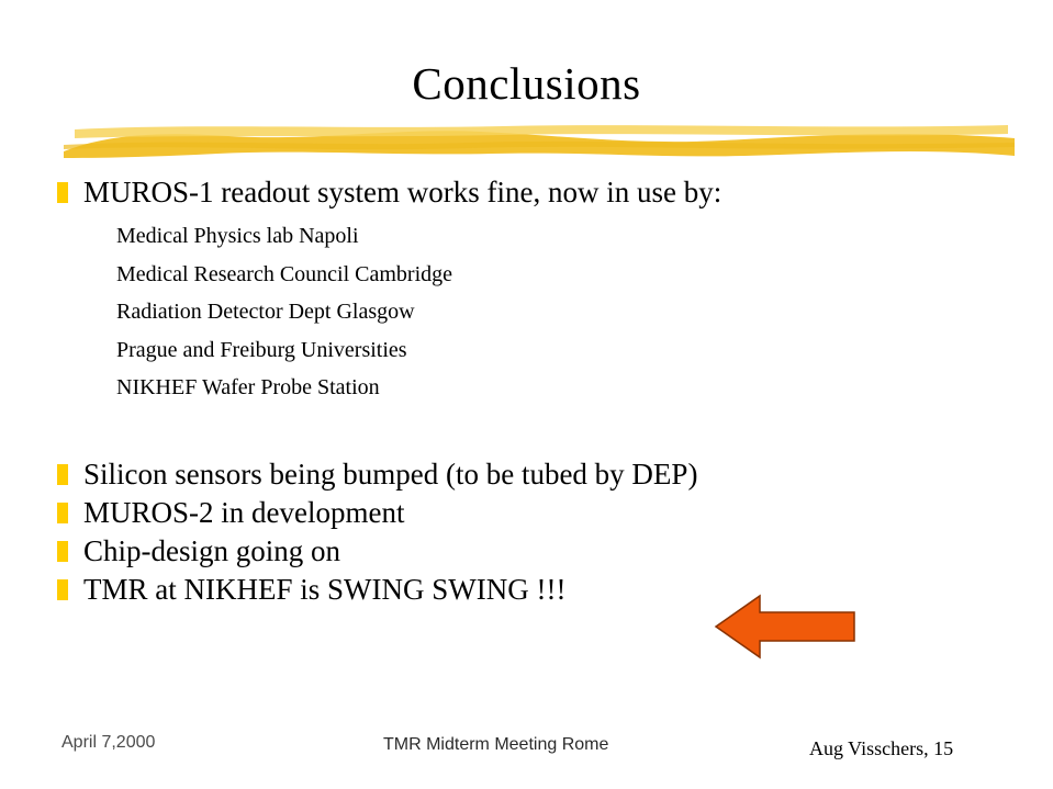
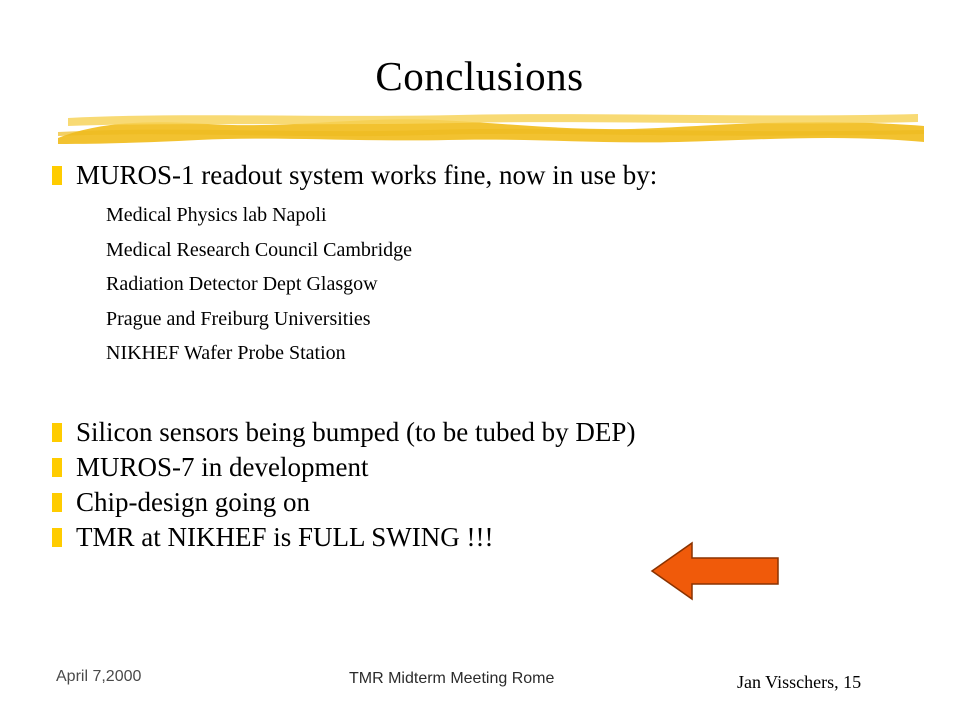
  Conclusions
  MUROS-1 readout system works fine, now in use by:
  Medical Physics lab Napoli
  Medical Research Council Cambridge
  Radiation Detector Dept Glasgow
  Prague and Freiburg Universities
  NIKHEF Wafer Probe Station
  Silicon sensors being bumped (to be tubed by DEP)
- MUROS-2 in development
+ MUROS-7 in development
  Chip-design going on
- TMR at NIKHEF is SWING SWING !!!
+ TMR at NIKHEF is FULL SWING !!!
  April 7,2000
  TMR Midterm Meeting Rome
- Aug Visschers, 15
+ Jan Visschers, 15
